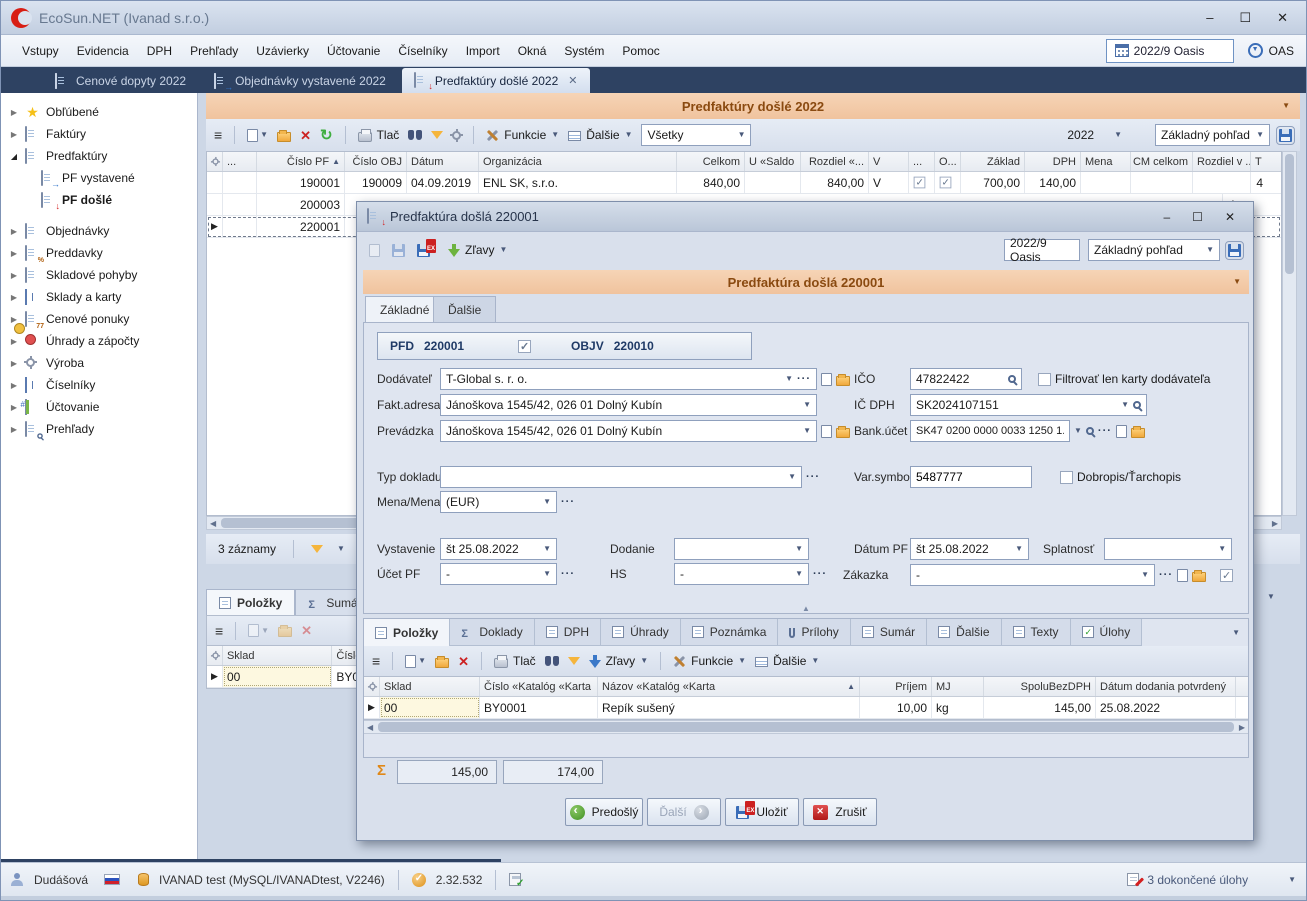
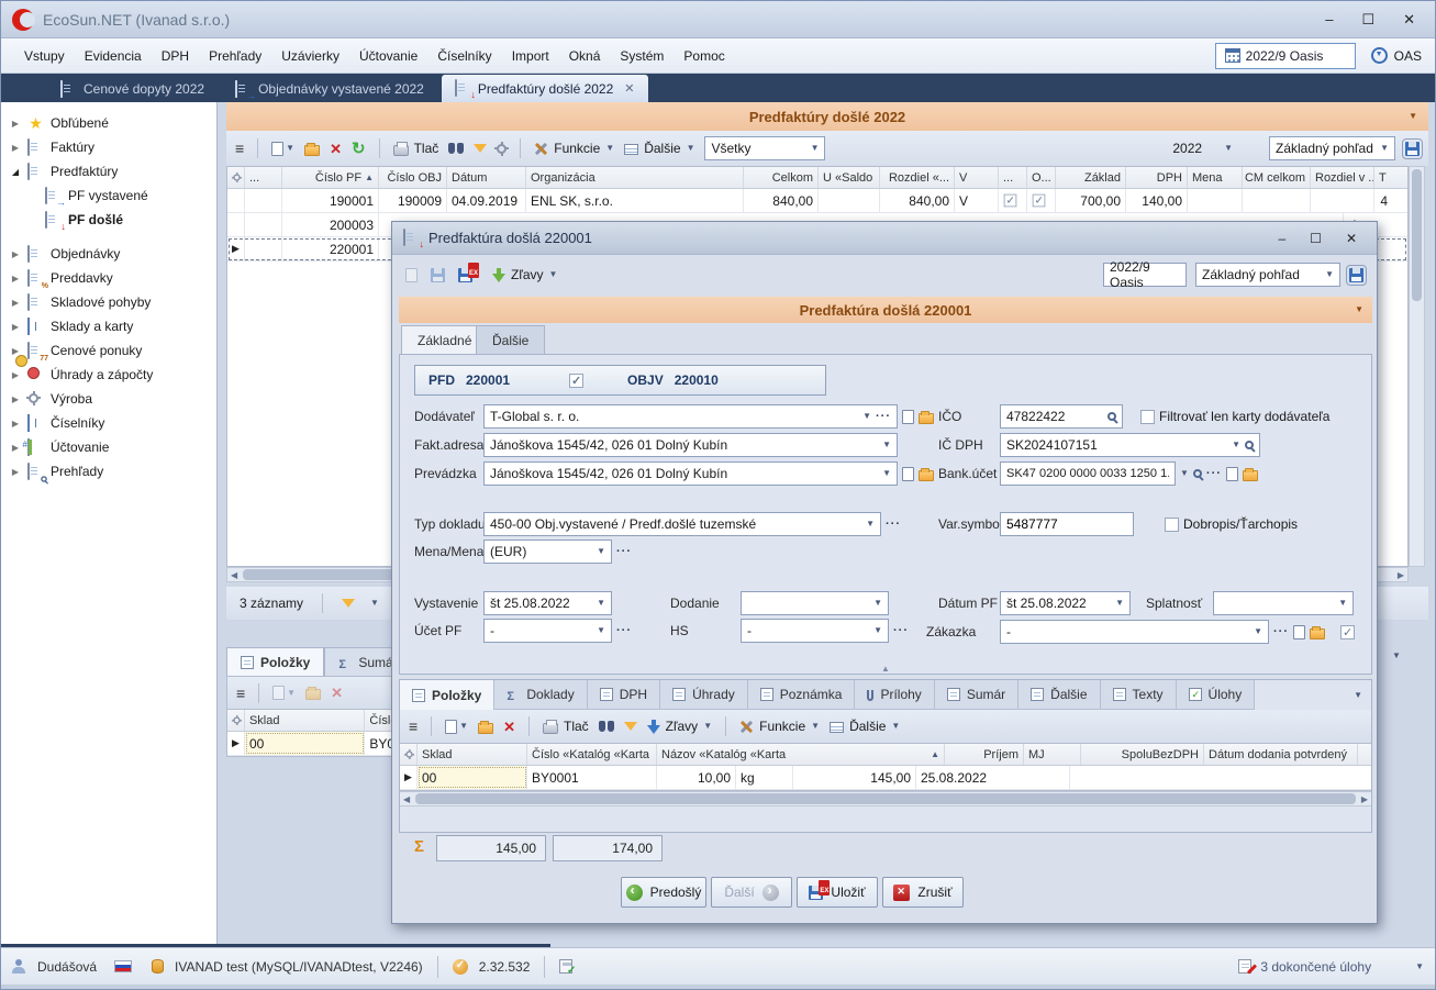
  EcoSun.NET (Ivanad s.r.o.)
  –
  ☐
  ✕
  Vstupy
  Evidencia
  DPH
  Prehľady
  Uzávierky
  Účtovanie
  Číselníky
  Import
  Okná
  Systém
  Pomoc
  2022/9 Oasis
  OAS
  Cenové dopyty 2022
  →
  Objednávky vystavené 2022
  ↓
  Predfaktúry došlé 2022
  ✕
  ▶
  ★
  Obľúbené
  ▶
  Faktúry
  ◢
  Predfaktúry
  →
  PF vystavené
  ↓
  PF došlé
  ▶
  Objednávky
  ▶
  Preddavky
  ▶
  Skladové pohyby
  ▶
  Sklady a karty
  ▶
  Cenové ponuky
  ▶
  Úhrady a zápočty
  ▶
  Výroba
  ▶
  Číselníky
  ▶
  Účtovanie
  ▶
  Prehľady
  Predfaktúry došlé 2022
  ▼
  ≡
  ▼
  ✕
  ↻
  Tlač
  Funkcie
  ▼
  Ďalšie
  ▼
  Všetky
  ▼
  2022
  ▼
  Základný pohľad
  ▼
  ...
  Číslo PF
  ▲
  Číslo OBJ
  Dátum
  Organizácia
  Celkom
  U «Saldo
  Rozdiel «...
  V
  ...
  O...
  Základ
  DPH
  Mena
  CM celkom
  Rozdiel v ..
  T
  190001
  190009
  04.09.2019
  ENL SK, s.r.o.
  840,00
  840,00
  V
  700,00
  140,00
  4
  200003
  ▶
  220001
  ◀
  ▶
  3 záznamy
  ▼
  Položky
  Sumá
  ≡
  ▼
  ✕
  Sklad
  Čísl
  ▶
  00
  ▼
  ↓
  Predfaktúra došlá 220001
  –
  ☐
  ✕
  Zľavy
  ▼
  2022/9 Oasis
  Základný pohľad
  ▼
  Predfaktúra došlá 220001
  ▼
  Základné
  Ďalšie
  PFD
  220001
  OBJV
  220010
  Dodávateľ
  T-Global s. r. o.
  ▼
  Fakt.adresa
  Jánoškova 1545/42, 026 01 Dolný Kubín
  ▼
  Prevádzka
  Jánoškova 1545/42, 026 01 Dolný Kubín
  ▼
  Typ dokladu
+ 450-00 Obj.vystavené / Predf.došlé tuzemské
  ▼
  Mena/Mena
  (EUR)
  ▼
  Vystavenie
  št 25.08.2022
  ▼
  Dodanie
  ▼
  Účet PF
  -
  ▼
  HS
  -
  ▼
  IČO
  47822422
  Filtrovať len karty dodávateľa
  IČ DPH
  SK2024107151
  ▼
  Bank.účet
  SK47 0200 0000 0033 1250 1.
  ▼
  Var.symbo
  5487777
  Dobropis/Ťarchopis
  Dátum PF
  št 25.08.2022
  ▼
  Splatnosť
  ▼
  Zákazka
  -
  ▼
  ▲
  Položky
  Doklady
  DPH
  Úhrady
  Poznámka
  Prílohy
  Sumár
  Ďalšie
  Texty
  Úlohy
  ▼
  ≡
  ▼
  ✕
  Tlač
  Zľavy
  ▼
  Funkcie
  ▼
  Ďalšie
  ▼
  Sklad
  Číslo «Katalóg «Karta
  Názov «Katalóg «Karta
  ▲
  Príjem
  MJ
  SpoluBezDPH
  Dátum dodania potvrdený
  ▶
  00
  BY0001
- Repík sušený
  10,00
  kg
  145,00
  25.08.2022
  ◀
  ▶
  Σ
  145,00
  174,00
  Predošlý
  Ďalší
  Uložiť
  Zrušiť
  Dudášová
  IVANAD test (MySQL/IVANADtest, V2246)
  2.32.532
  3 dokončené úlohy
  ▼
